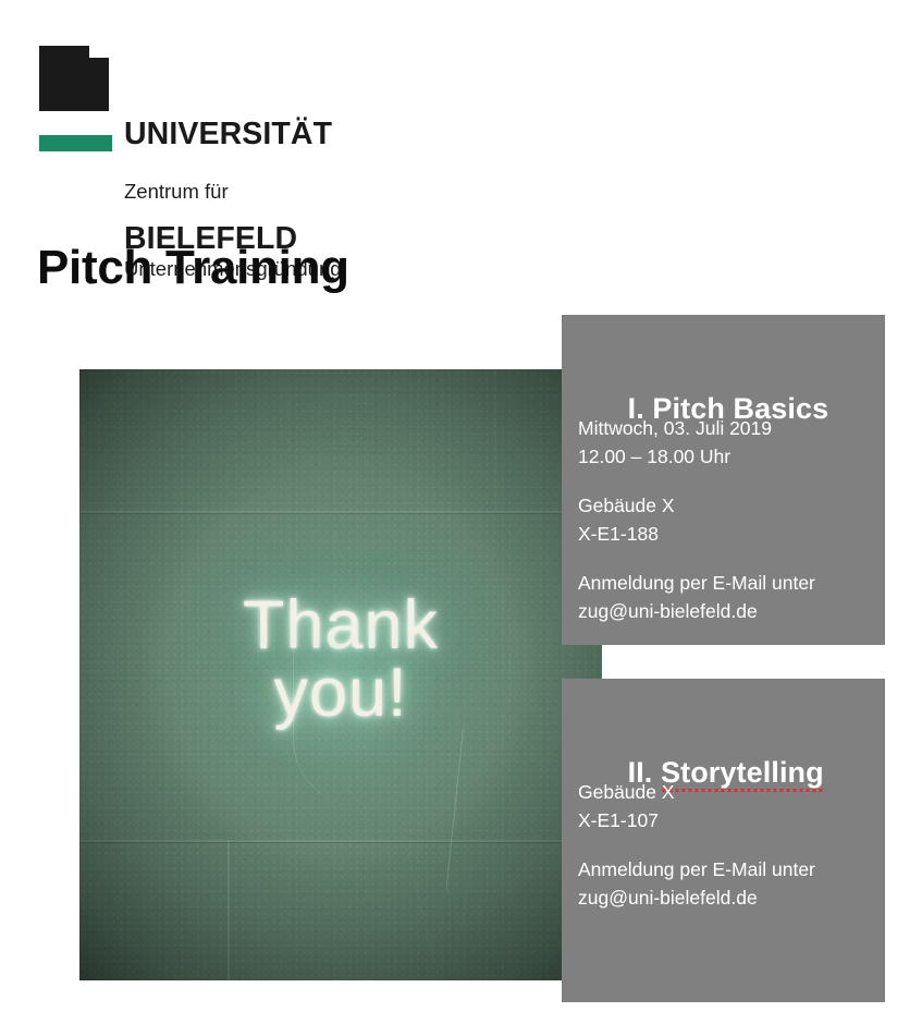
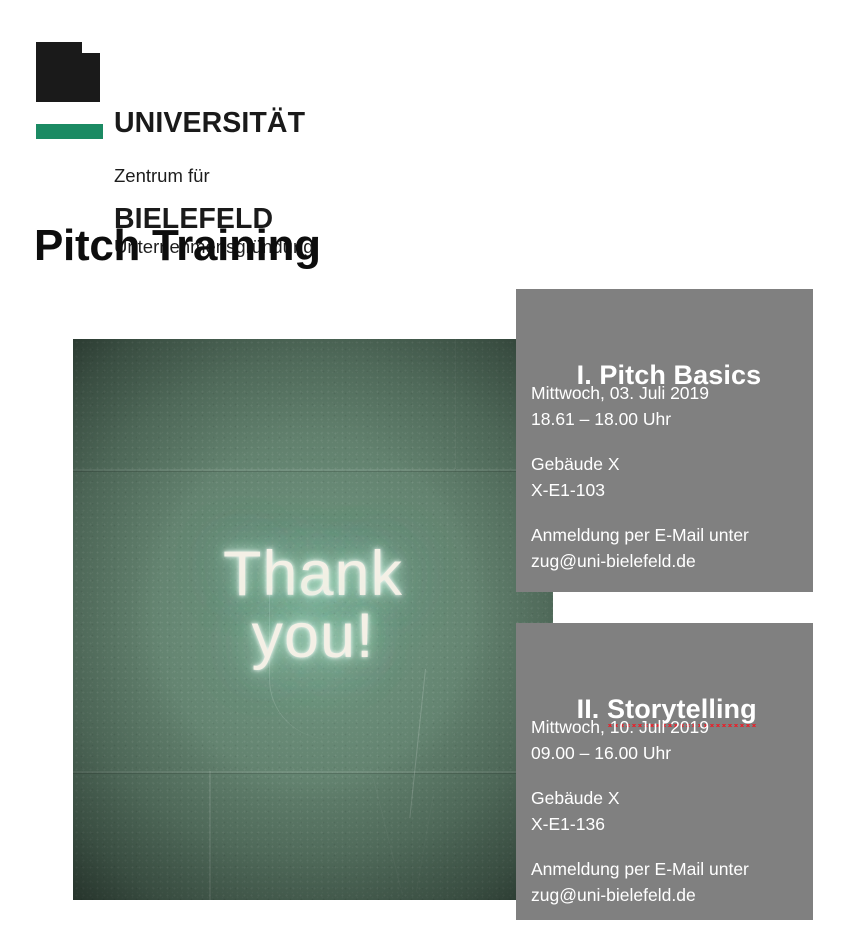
  UNIVERSITÄT
  BIELEFELD
  Zentrum für
  Unternehmensgründung
  Pitch Training
  I. Pitch Basics
  Mittwoch, 03. Juli 2019
- 12.00 – 18.00 Uhr
+ 18.61 – 18.00 Uhr
  Gebäude X
- X-E1-188
+ X-E1-103
  Anmeldung per E-Mail unter
  zug@uni-bielefeld.de
  II. Storytelling
+ Mittwoch, 10. Juli 2019
+ 09.00 – 16.00 Uhr
  Gebäude X
- X-E1-107
+ X-E1-136
  Anmeldung per E-Mail unter
  zug@uni-bielefeld.de
